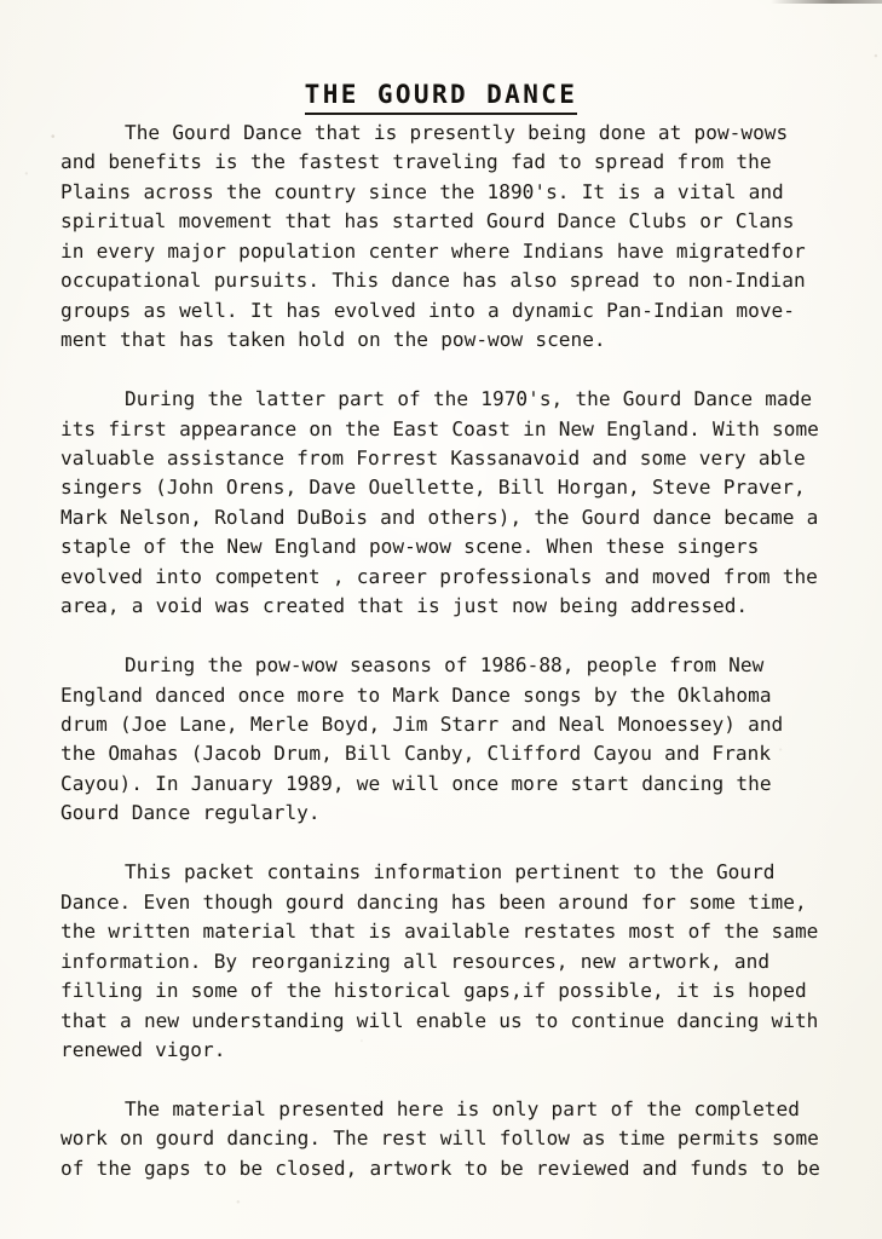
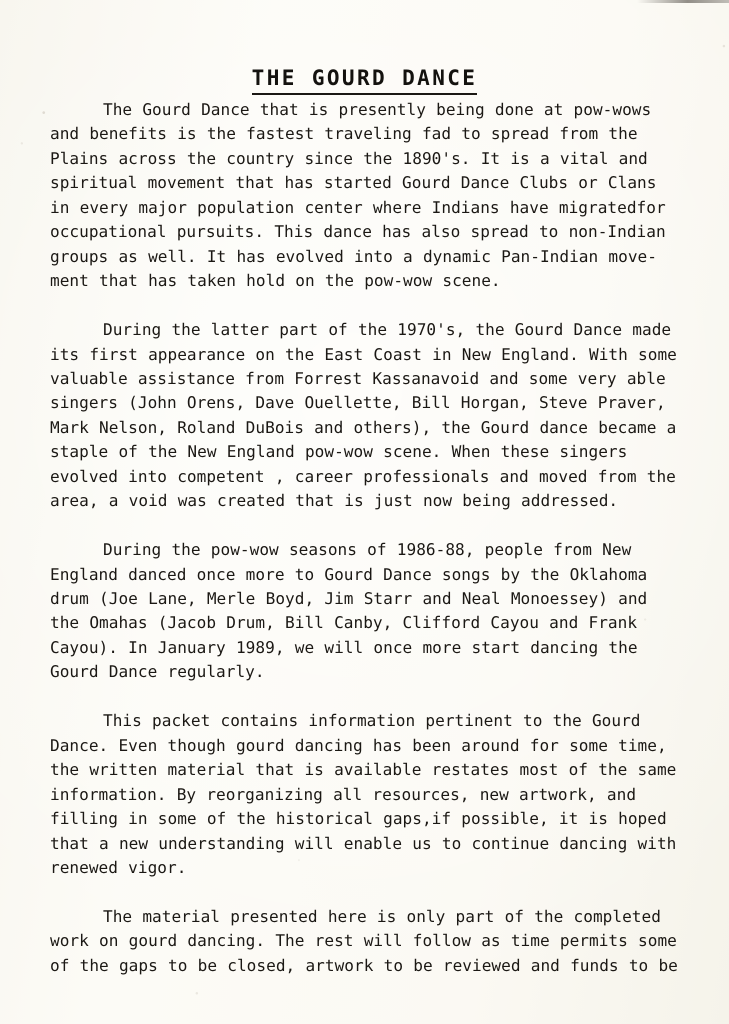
  THE GOURD DANCE
  The Gourd Dance that is presently being done at pow-wows
  and benefits is the fastest traveling fad to spread from the
  Plains across the country since the 1890's. It is a vital and
  spiritual movement that has started Gourd Dance Clubs or Clans
  in every major population center where Indians have migratedfor
  occupational pursuits. This dance has also spread to non-Indian
  groups as well. It has evolved into a dynamic Pan-Indian move-
  ment that has taken hold on the pow-wow scene.
  During the latter part of the 1970's, the Gourd Dance made
  its first appearance on the East Coast in New England. With some
  valuable assistance from Forrest Kassanavoid and some very able
  singers (John Orens, Dave Ouellette, Bill Horgan, Steve Praver,
  Mark Nelson, Roland DuBois and others), the Gourd dance became a
  staple of the New England pow-wow scene. When these singers
  evolved into competent , career professionals and moved from the
  area, a void was created that is just now being addressed.
  During the pow-wow seasons of 1986-88, people from New
- England danced once more to Mark Dance songs by the Oklahoma
+ England danced once more to Gourd Dance songs by the Oklahoma
  drum (Joe Lane, Merle Boyd, Jim Starr and Neal Monoessey) and
  the Omahas (Jacob Drum, Bill Canby, Clifford Cayou and Frank
  Cayou). In January 1989, we will once more start dancing the
  Gourd Dance regularly.
  This packet contains information pertinent to the Gourd
  Dance. Even though gourd dancing has been around for some time,
  the written material that is available restates most of the same
  information. By reorganizing all resources, new artwork, and
  filling in some of the historical gaps,if possible, it is hoped
  that a new understanding will enable us to continue dancing with
  renewed vigor.
  The material presented here is only part of the completed
  work on gourd dancing. The rest will follow as time permits some
  of the gaps to be closed, artwork to be reviewed and funds to be
